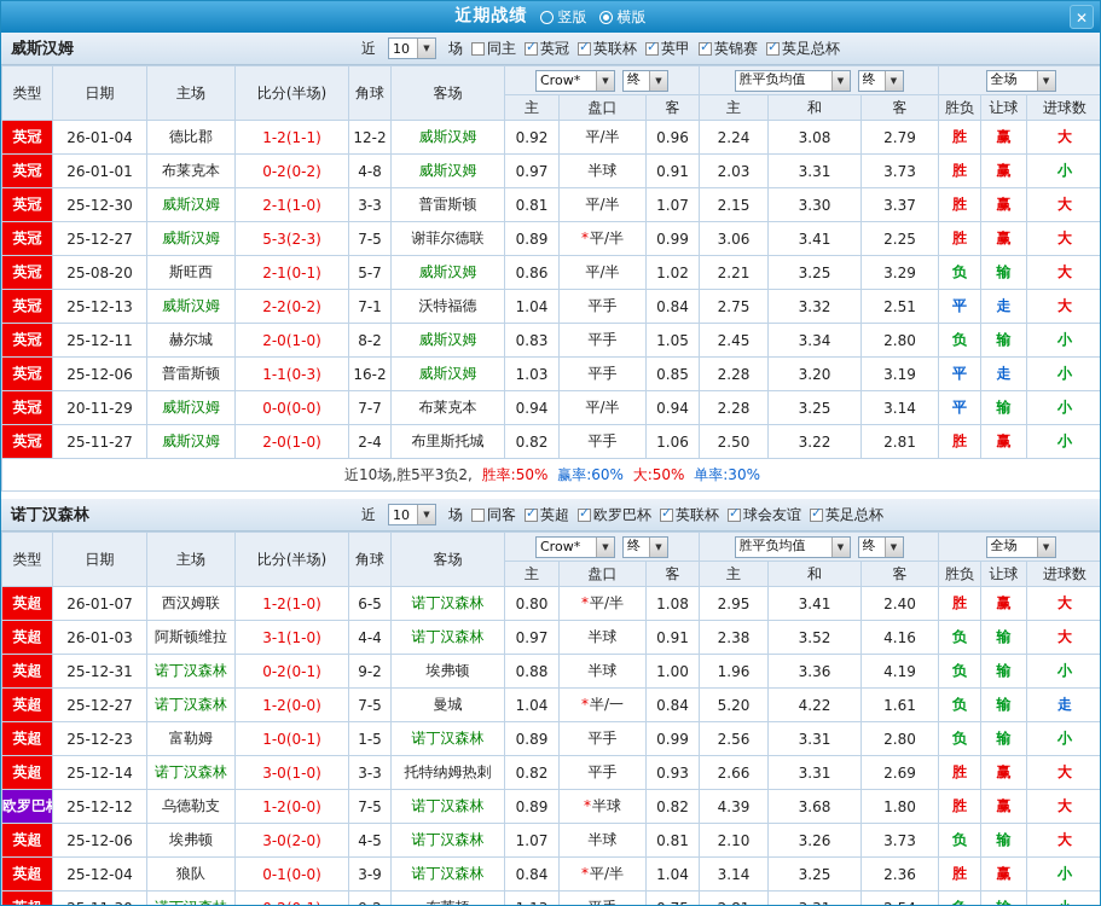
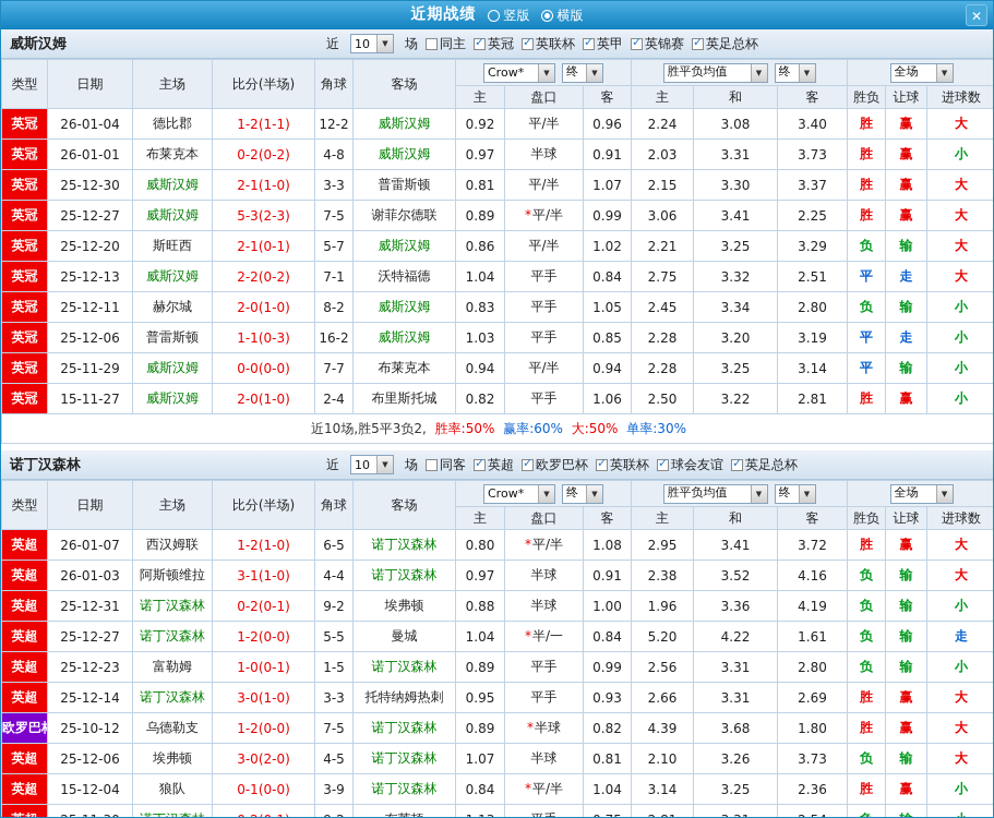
  近期战绩
  竖版
  横版
  ✕
  威斯汉姆
  近
  10
  ▼
  场
  同主
  英冠
  英联杯
  英甲
  英锦赛
  英足总杯
  类型	日期	主场	比分(半场)	角球	客场	Crow* ▼ 终 ▼	胜平负均值 ▼ 终 ▼	全场 ▼
  主	盘口	客	主	和	客	胜负	让球	进球数
- 英冠	26-01-04	德比郡	1-2(1-1)	12-2	威斯汉姆	0.92	平/半	0.96	2.24	3.08	2.79	胜	赢	大
+ 英冠	26-01-04	德比郡	1-2(1-1)	12-2	威斯汉姆	0.92	平/半	0.96	2.24	3.08	3.40	胜	赢	大
  英冠	26-01-01	布莱克本	0-2(0-2)	4-8	威斯汉姆	0.97	半球	0.91	2.03	3.31	3.73	胜	赢	小
  英冠	25-12-30	威斯汉姆	2-1(1-0)	3-3	普雷斯顿	0.81	平/半	1.07	2.15	3.30	3.37	胜	赢	大
  英冠	25-12-27	威斯汉姆	5-3(2-3)	7-5	谢菲尔德联	0.89	*平/半	0.99	3.06	3.41	2.25	胜	赢	大
- 英冠	25-08-20	斯旺西	2-1(0-1)	5-7	威斯汉姆	0.86	平/半	1.02	2.21	3.25	3.29	负	输	大
+ 英冠	25-12-20	斯旺西	2-1(0-1)	5-7	威斯汉姆	0.86	平/半	1.02	2.21	3.25	3.29	负	输	大
  英冠	25-12-13	威斯汉姆	2-2(0-2)	7-1	沃特福德	1.04	平手	0.84	2.75	3.32	2.51	平	走	大
  英冠	25-12-11	赫尔城	2-0(1-0)	8-2	威斯汉姆	0.83	平手	1.05	2.45	3.34	2.80	负	输	小
  英冠	25-12-06	普雷斯顿	1-1(0-3)	16-2	威斯汉姆	1.03	平手	0.85	2.28	3.20	3.19	平	走	小
- 英冠	20-11-29	威斯汉姆	0-0(0-0)	7-7	布莱克本	0.94	平/半	0.94	2.28	3.25	3.14	平	输	小
+ 英冠	25-11-29	威斯汉姆	0-0(0-0)	7-7	布莱克本	0.94	平/半	0.94	2.28	3.25	3.14	平	输	小
- 英冠	25-11-27	威斯汉姆	2-0(1-0)	2-4	布里斯托城	0.82	平手	1.06	2.50	3.22	2.81	胜	赢	小
+ 英冠	15-11-27	威斯汉姆	2-0(1-0)	2-4	布里斯托城	0.82	平手	1.06	2.50	3.22	2.81	胜	赢	小
  近10场,胜5平3负2, 胜率:50% 赢率:60% 大:50% 单率:30%
  诺丁汉森林
  近
  10
  ▼
  场
  同客
  英超
  欧罗巴杯
  英联杯
  球会友谊
  英足总杯
  类型	日期	主场	比分(半场)	角球	客场	Crow* ▼ 终 ▼	胜平负均值 ▼ 终 ▼	全场 ▼
  主	盘口	客	主	和	客	胜负	让球	进球数
- 英超	26-01-07	西汉姆联	1-2(1-0)	6-5	诺丁汉森林	0.80	*平/半	1.08	2.95	3.41	2.40	胜	赢	大
+ 英超	26-01-07	西汉姆联	1-2(1-0)	6-5	诺丁汉森林	0.80	*平/半	1.08	2.95	3.41	3.72	胜	赢	大
  英超	26-01-03	阿斯顿维拉	3-1(1-0)	4-4	诺丁汉森林	0.97	半球	0.91	2.38	3.52	4.16	负	输	大
  英超	25-12-31	诺丁汉森林	0-2(0-1)	9-2	埃弗顿	0.88	半球	1.00	1.96	3.36	4.19	负	输	小
- 英超	25-12-27	诺丁汉森林	1-2(0-0)	7-5	曼城	1.04	*半/一	0.84	5.20	4.22	1.61	负	输	走
+ 英超	25-12-27	诺丁汉森林	1-2(0-0)	5-5	曼城	1.04	*半/一	0.84	5.20	4.22	1.61	负	输	走
  英超	25-12-23	富勒姆	1-0(0-1)	1-5	诺丁汉森林	0.89	平手	0.99	2.56	3.31	2.80	负	输	小
- 英超	25-12-14	诺丁汉森林	3-0(1-0)	3-3	托特纳姆热刺	0.82	平手	0.93	2.66	3.31	2.69	胜	赢	大
+ 英超	25-12-14	诺丁汉森林	3-0(1-0)	3-3	托特纳姆热刺	0.95	平手	0.93	2.66	3.31	2.69	胜	赢	大
- 欧罗巴	25-12-12	乌德勒支	1-2(0-0)	7-5	诺丁汉森林	0.89	*半球	0.82	4.39	3.68	1.80	胜	赢	大
+ 欧罗巴	25-10-12	乌德勒支	1-2(0-0)	7-5	诺丁汉森林	0.89	*半球	0.82	4.39	3.68	1.80	胜	赢	大
  英超	25-12-06	埃弗顿	3-0(2-0)	4-5	诺丁汉森林	1.07	半球	0.81	2.10	3.26	3.73	负	输	大
- 英超	25-12-04	狼队	0-1(0-0)	3-9	诺丁汉森林	0.84	*平/半	1.04	3.14	3.25	2.36	胜	赢	小
+ 英超	15-12-04	狼队	0-1(0-0)	3-9	诺丁汉森林	0.84	*平/半	1.04	3.14	3.25	2.36	胜	赢	小
